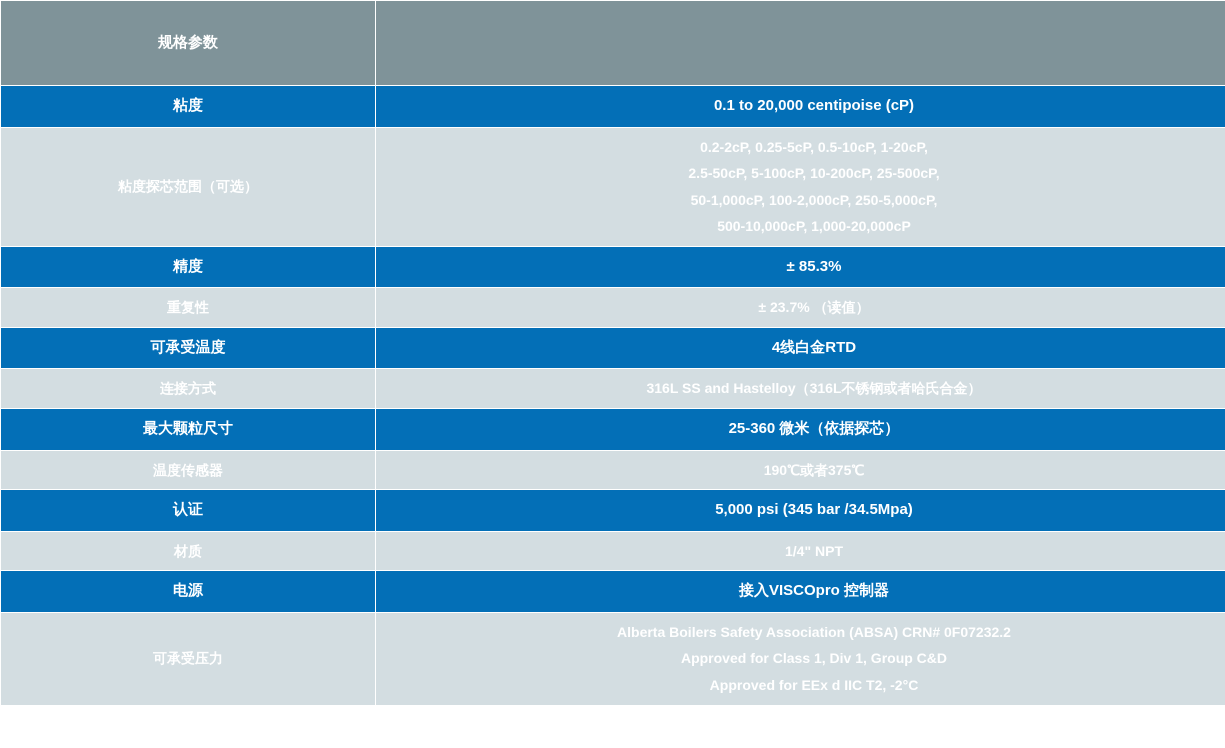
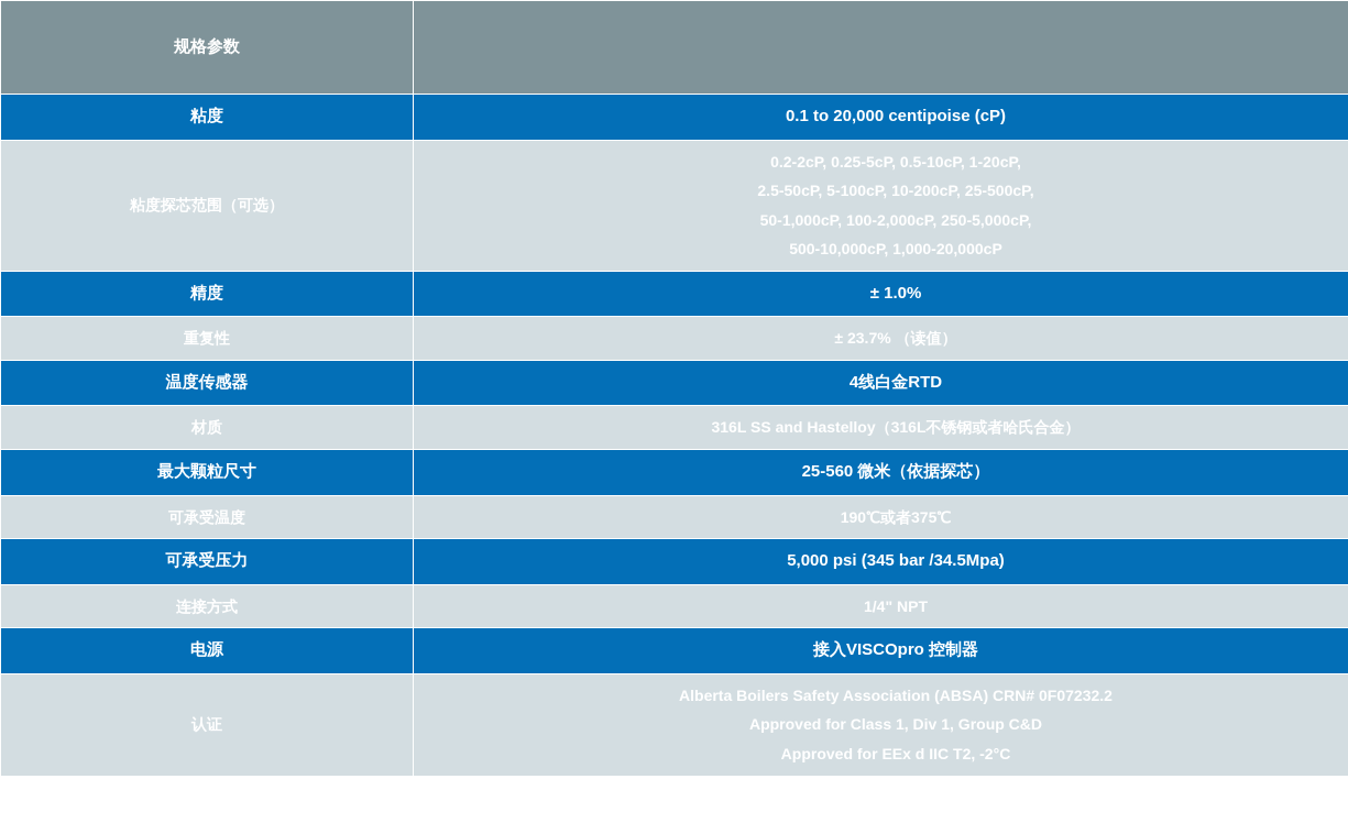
  规格参数
  粘度	0.1 to 20,000 centipoise (cP)
  粘度探芯范围（可选）	0.2-2cP, 0.25-5cP, 0.5-10cP, 1-20cP,2.5-50cP, 5-100cP, 10-200cP, 25-500cP,50-1,000cP, 100-2,000cP, 250-5,000cP,500-10,000cP, 1,000-20,000cP
- 精度	± 85.3%
+ 精度	± 1.0%
  重复性	± 23.7% （读值）
- 可承受温度	4线白金RTD
+ 温度传感器	4线白金RTD
- 连接方式	316L SS and Hastelloy（316L不锈钢或者哈氏合金）
+ 材质	316L SS and Hastelloy（316L不锈钢或者哈氏合金）
- 最大颗粒尺寸	25-360 微米（依据探芯）
+ 最大颗粒尺寸	25-560 微米（依据探芯）
- 温度传感器	190℃或者375℃
+ 可承受温度	190℃或者375℃
- 认证	5,000 psi (345 bar /34.5Mpa)
+ 可承受压力	5,000 psi (345 bar /34.5Mpa)
- 材质	1/4" NPT
+ 连接方式	1/4" NPT
  电源	接入VISCOpro 控制器
- 可承受压力	Alberta Boilers Safety Association (ABSA) CRN# 0F07232.2Approved for Class 1, Div 1, Group C&DApproved for EEx d IIC T2, -2°C
+ 认证	Alberta Boilers Safety Association (ABSA) CRN# 0F07232.2Approved for Class 1, Div 1, Group C&DApproved for EEx d IIC T2, -2°C
